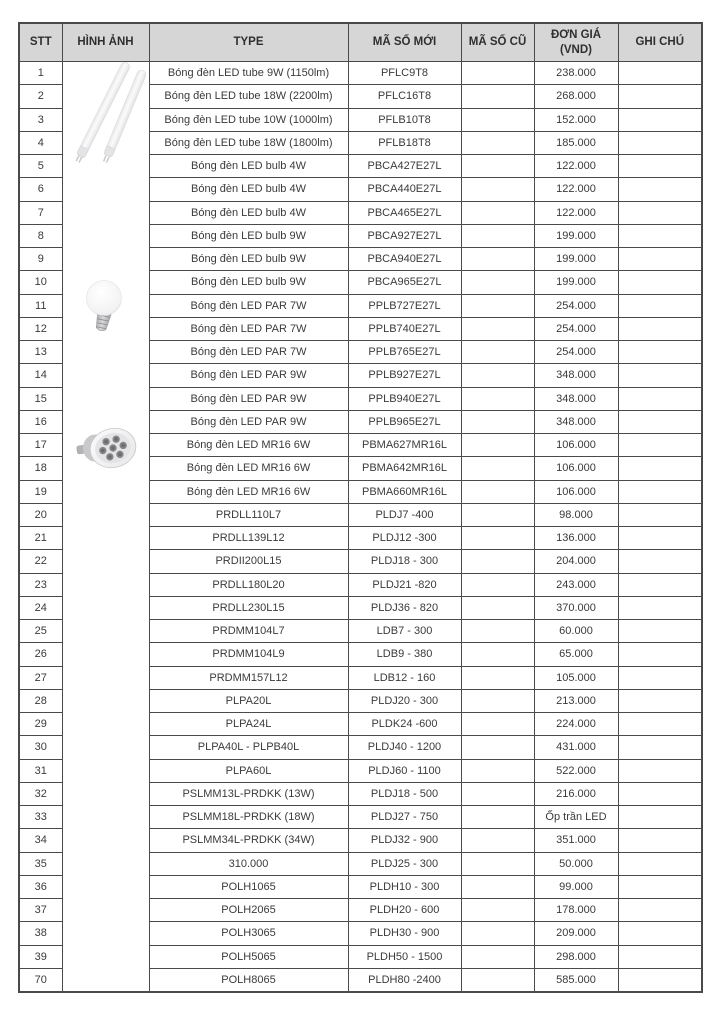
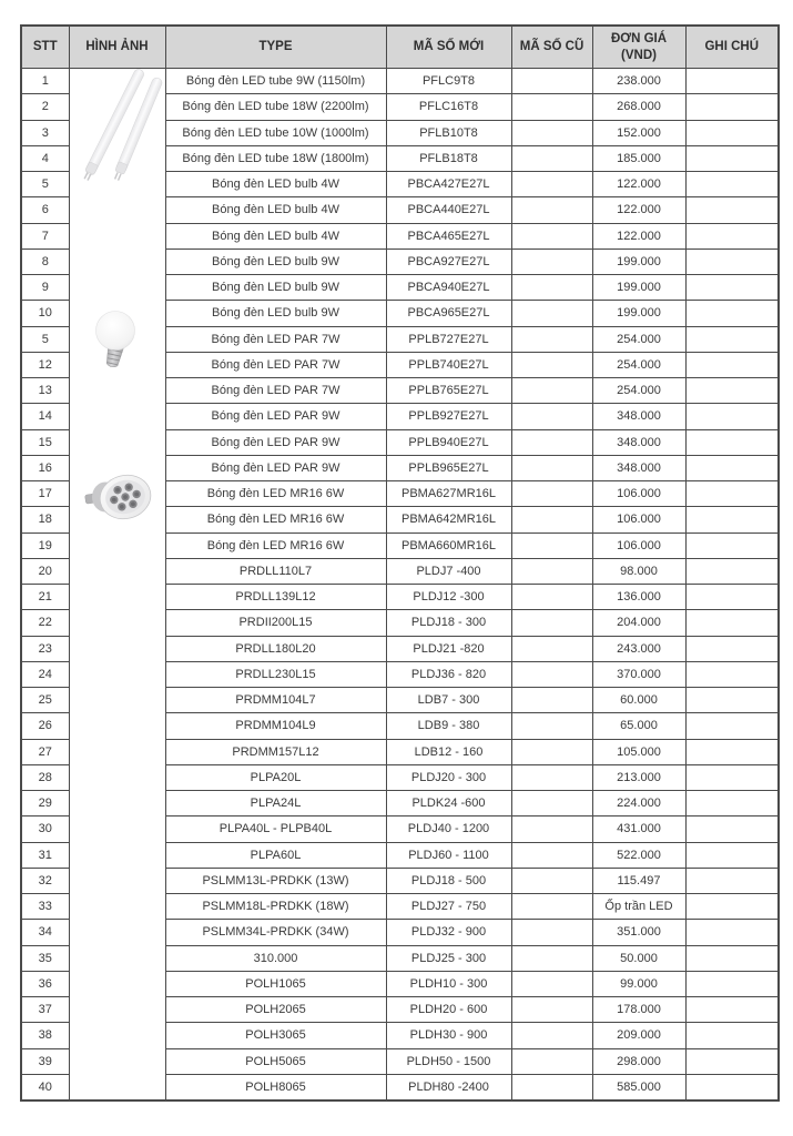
  STT	HÌNH ẢNH	TYPE	MÃ SỐ MỚI	MÃ SỐ CŨ	ĐƠN GIÁ (VND)	GHI CHÚ
  1		Bóng đèn LED tube 9W (1150lm)	PFLC9T8		238.000
  2	Bóng đèn LED tube 18W (2200lm)	PFLC16T8		268.000
  3	Bóng đèn LED tube 10W (1000lm)	PFLB10T8		152.000
  4	Bóng đèn LED tube 18W (1800lm)	PFLB18T8		185.000
  5	Bóng đèn LED bulb 4W	PBCA427E27L		122.000
  6	Bóng đèn LED bulb 4W	PBCA440E27L		122.000
  7	Bóng đèn LED bulb 4W	PBCA465E27L		122.000
  8	Bóng đèn LED bulb 9W	PBCA927E27L		199.000
  9	Bóng đèn LED bulb 9W	PBCA940E27L		199.000
  10	Bóng đèn LED bulb 9W	PBCA965E27L		199.000
- 11	Bóng đèn LED PAR 7W	PPLB727E27L		254.000
+ 5	Bóng đèn LED PAR 7W	PPLB727E27L		254.000
  12	Bóng đèn LED PAR 7W	PPLB740E27L		254.000
  13	Bóng đèn LED PAR 7W	PPLB765E27L		254.000
  14	Bóng đèn LED PAR 9W	PPLB927E27L		348.000
  15	Bóng đèn LED PAR 9W	PPLB940E27L		348.000
  16	Bóng đèn LED PAR 9W	PPLB965E27L		348.000
  17	Bóng đèn LED MR16 6W	PBMA627MR16L		106.000
  18	Bóng đèn LED MR16 6W	PBMA642MR16L		106.000
  19	Bóng đèn LED MR16 6W	PBMA660MR16L		106.000
  20	PRDLL110L7	PLDJ7 -400		98.000
  21	PRDLL139L12	PLDJ12 -300		136.000
  22	PRDII200L15	PLDJ18 - 300		204.000
  23	PRDLL180L20	PLDJ21 -820		243.000
  24	PRDLL230L15	PLDJ36 - 820		370.000
  25	PRDMM104L7	LDB7 - 300		60.000
  26	PRDMM104L9	LDB9 - 380		65.000
  27	PRDMM157L12	LDB12 - 160		105.000
  28	PLPA20L	PLDJ20 - 300		213.000
  29	PLPA24L	PLDK24 -600		224.000
  30	PLPA40L - PLPB40L	PLDJ40 - 1200		431.000
  31	PLPA60L	PLDJ60 - 1100		522.000
- 32	PSLMM13L-PRDKK (13W)	PLDJ18 - 500		216.000
+ 32	PSLMM13L-PRDKK (13W)	PLDJ18 - 500		115.497
  33	PSLMM18L-PRDKK (18W)	PLDJ27 - 750		Ốp trần LED
  34	PSLMM34L-PRDKK (34W)	PLDJ32 - 900		351.000
  35	310.000	PLDJ25 - 300		50.000
  36	POLH1065	PLDH10 - 300		99.000
  37	POLH2065	PLDH20 - 600		178.000
  38	POLH3065	PLDH30 - 900		209.000
  39	POLH5065	PLDH50 - 1500		298.000
- 70	POLH8065	PLDH80 -2400		585.000
+ 40	POLH8065	PLDH80 -2400		585.000
